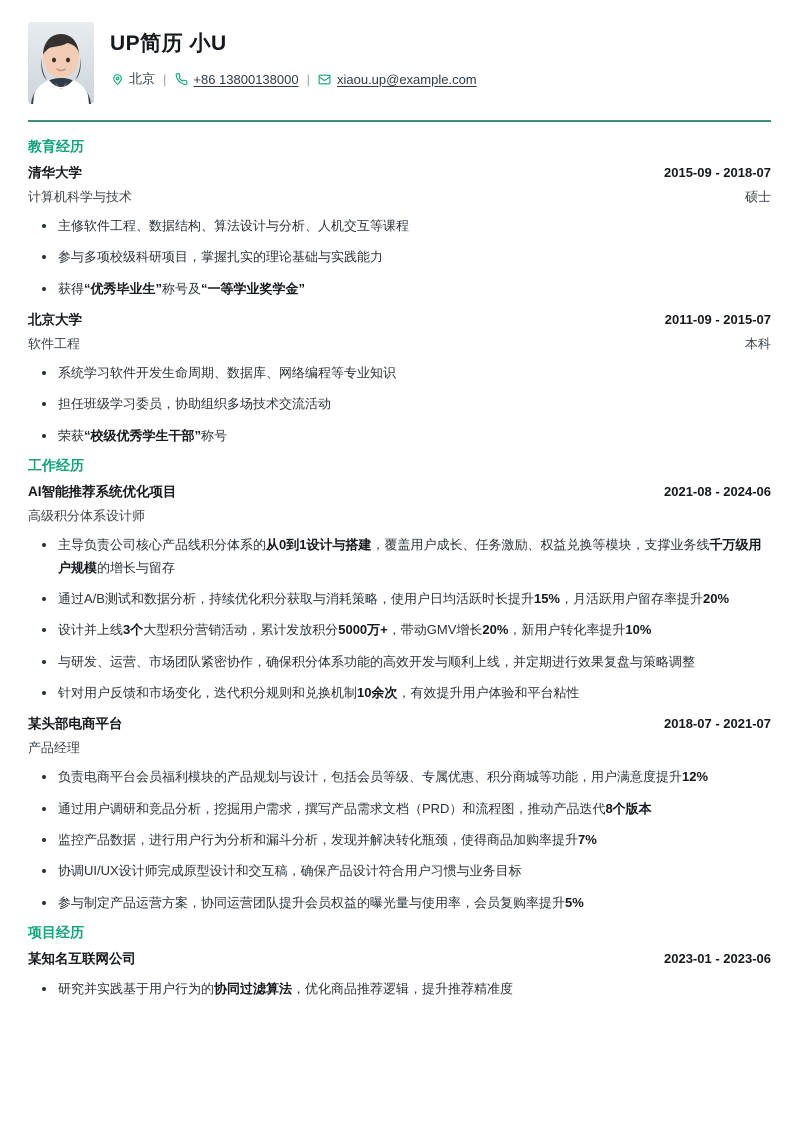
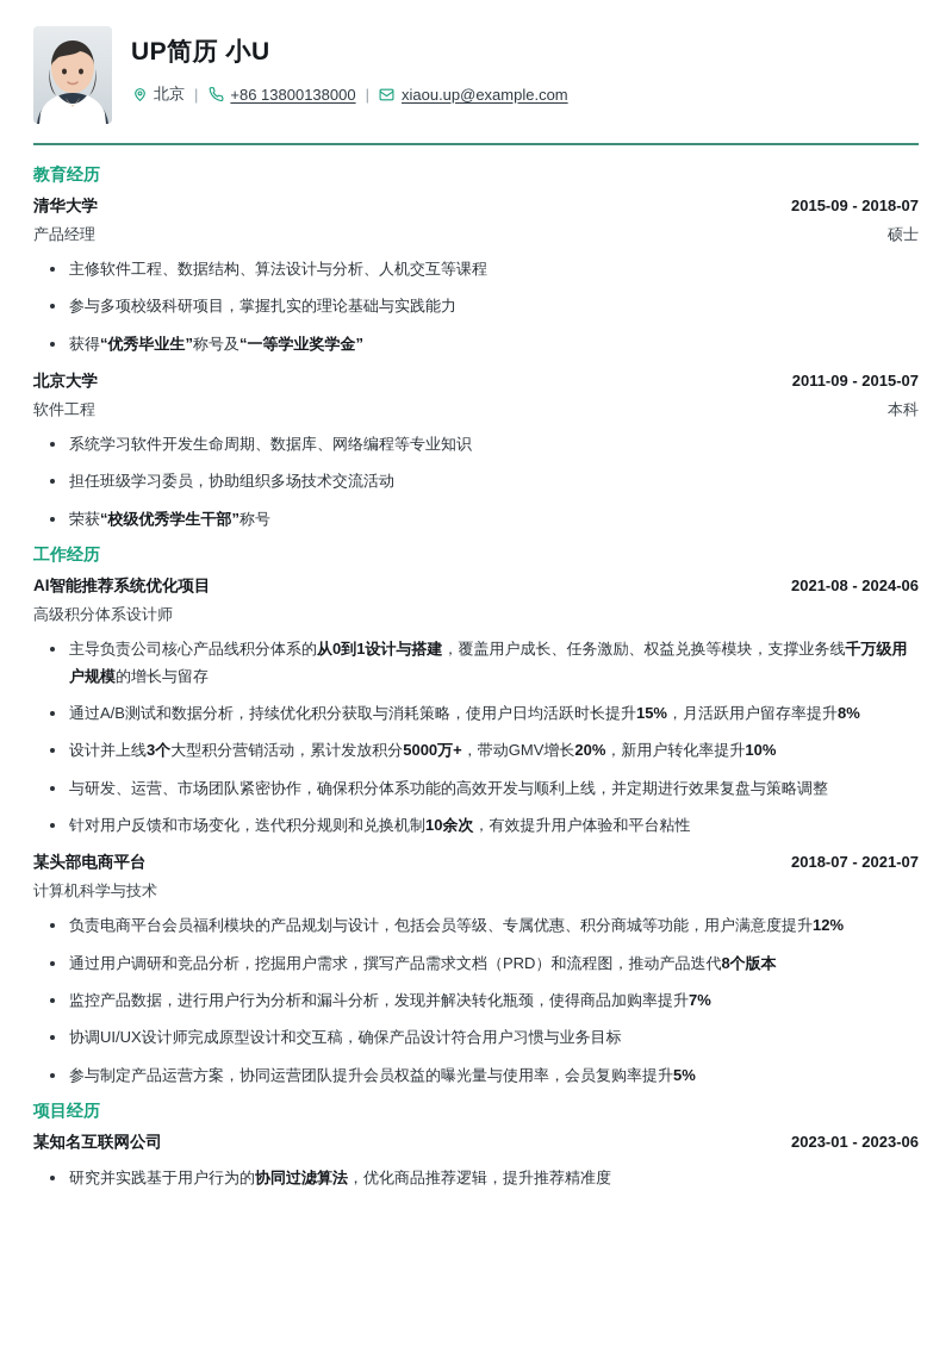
  UP简历 小U
  北京
  |
  +86 13800138000
  |
  xiaou.up@example.com
  教育经历
  清华大学
  2015-09 - 2018-07
- 计算机科学与技术
+ 产品经理
  硕士
  主修软件工程、数据结构、算法设计与分析、人机交互等课程
  参与多项校级科研项目，掌握扎实的理论基础与实践能力
  获得“优秀毕业生”称号及“一等学业奖学金”
  北京大学
  2011-09 - 2015-07
  软件工程
  本科
  系统学习软件开发生命周期、数据库、网络编程等专业知识
  担任班级学习委员，协助组织多场技术交流活动
  荣获“校级优秀学生干部”称号
  工作经历
  AI智能推荐系统优化项目
  2021-08 - 2024-06
  高级积分体系设计师
  主导负责公司核心产品线积分体系的从0到1设计与搭建，覆盖用户成长、任务激励、权益兑换等模块，支撑业务线千万级用户规模的增长与留存
- 通过A/B测试和数据分析，持续优化积分获取与消耗策略，使用户日均活跃时长提升15%，月活跃用户留存率提升20%
+ 通过A/B测试和数据分析，持续优化积分获取与消耗策略，使用户日均活跃时长提升15%，月活跃用户留存率提升8%
  设计并上线3个大型积分营销活动，累计发放积分5000万+，带动GMV增长20%，新用户转化率提升10%
  与研发、运营、市场团队紧密协作，确保积分体系功能的高效开发与顺利上线，并定期进行效果复盘与策略调整
  针对用户反馈和市场变化，迭代积分规则和兑换机制10余次，有效提升用户体验和平台粘性
  某头部电商平台
  2018-07 - 2021-07
- 产品经理
+ 计算机科学与技术
  负责电商平台会员福利模块的产品规划与设计，包括会员等级、专属优惠、积分商城等功能，用户满意度提升12%
  通过用户调研和竞品分析，挖掘用户需求，撰写产品需求文档（PRD）和流程图，推动产品迭代8个版本
  监控产品数据，进行用户行为分析和漏斗分析，发现并解决转化瓶颈，使得商品加购率提升7%
  协调UI/UX设计师完成原型设计和交互稿，确保产品设计符合用户习惯与业务目标
  参与制定产品运营方案，协同运营团队提升会员权益的曝光量与使用率，会员复购率提升5%
  项目经历
  某知名互联网公司
  2023-01 - 2023-06
  研究并实践基于用户行为的协同过滤算法，优化商品推荐逻辑，提升推荐精准度
